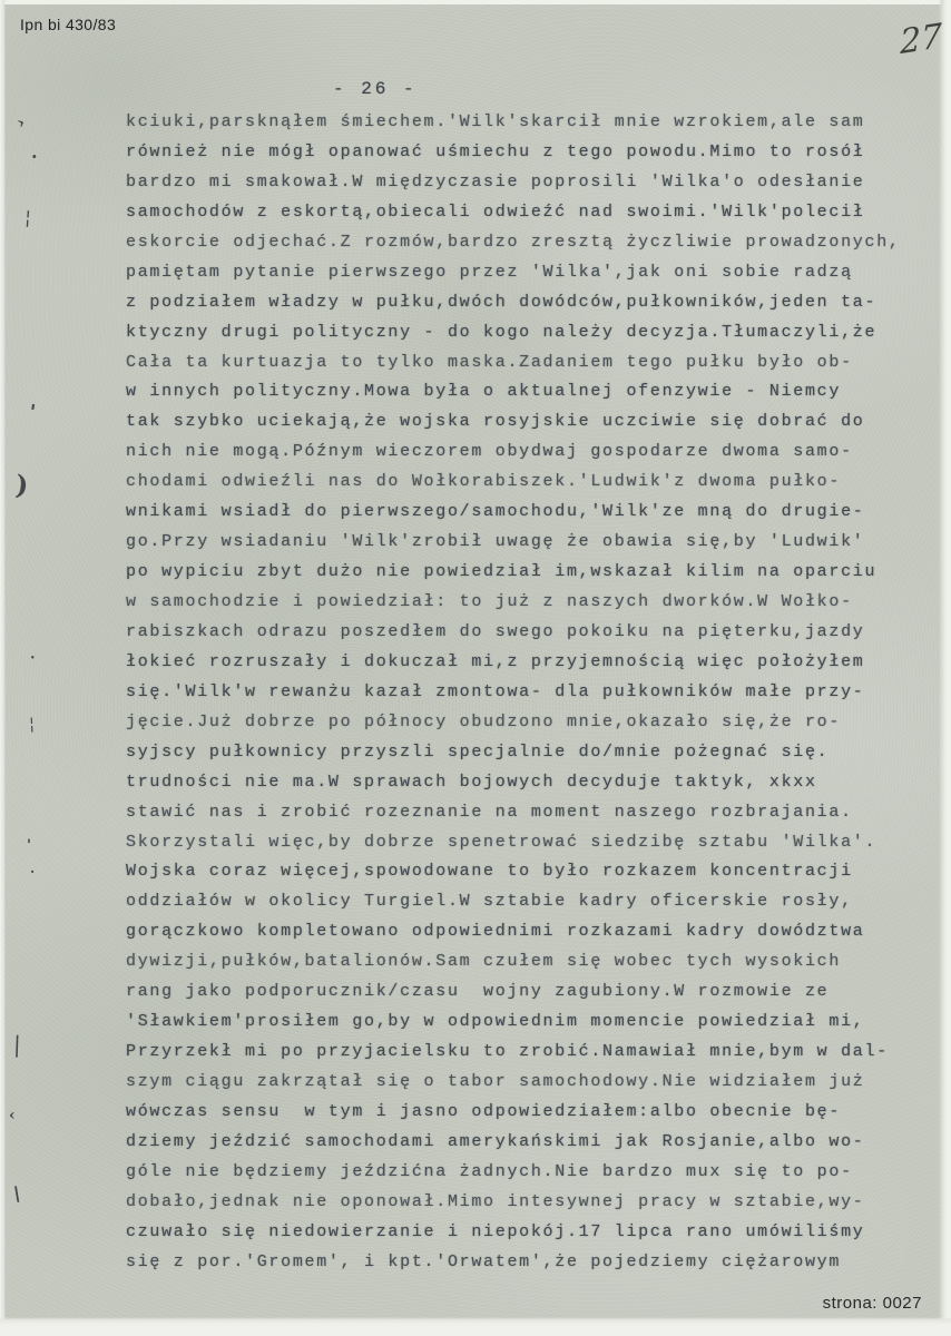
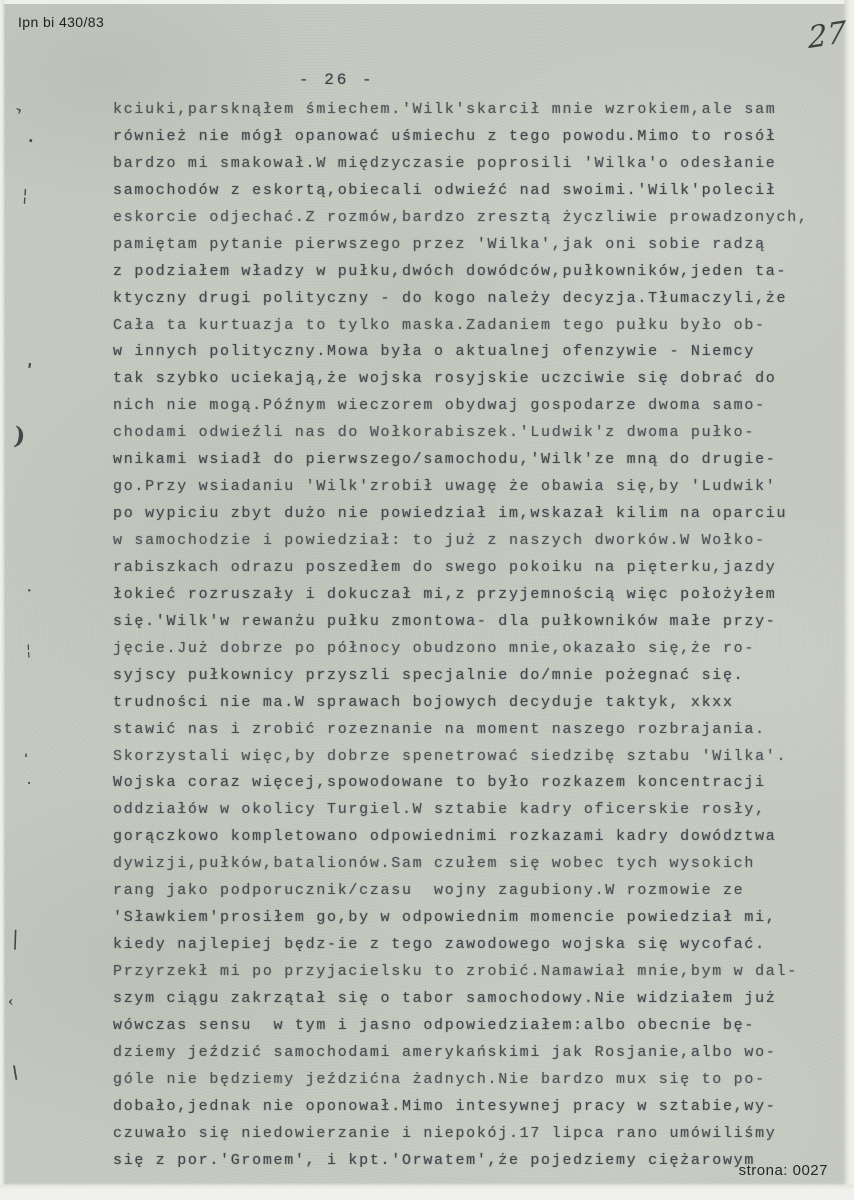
  Ipn bi 430/83
  - 26 -
  kciuki,parsknąłem śmiechem.'Wilk'skarcił mnie wzrokiem,ale sam
  również nie mógł opanować uśmiechu z tego powodu.Mimo to rosół
  bardzo mi smakował.W międzyczasie poprosili 'Wilka'o odesłanie
  samochodów z eskortą,obiecali odwieźć nad swoimi.'Wilk'polecił
  eskorcie odjechać.Z rozmów,bardzo zresztą życzliwie prowadzonych,
  pamiętam pytanie pierwszego przez 'Wilka',jak oni sobie radzą
  z podziałem władzy w pułku,dwóch dowódców,pułkowników,jeden ta-
  ktyczny drugi polityczny - do kogo należy decyzja.Tłumaczyli,że
  Cała ta kurtuazja to tylko maska.Zadaniem tego pułku było ob-
  w innych polityczny.Mowa była o aktualnej ofenzywie - Niemcy
  tak szybko uciekają,że wojska rosyjskie uczciwie się dobrać do
  nich nie mogą.Późnym wieczorem obydwaj gospodarze dwoma samo-
  chodami odwieźli nas do Wołkorabiszek.'Ludwik'z dwoma pułko-
  wnikami wsiadł do pierwszego/samochodu,'Wilk'ze mną do drugie-
  go.Przy wsiadaniu 'Wilk'zrobił uwagę że obawia się,by 'Ludwik'
  po wypiciu zbyt dużo nie powiedział im,wskazał kilim na oparciu
  w samochodzie i powiedział: to już z naszych dworków.W Wołko-
  rabiszkach odrazu poszedłem do swego pokoiku na pięterku,jazdy
  łokieć rozruszały i dokuczał mi,z przyjemnością więc położyłem
- się.'Wilk'w rewanżu kazał zmontowa- dla pułkowników małe przy-
+ się.'Wilk'w rewanżu pułku zmontowa- dla pułkowników małe przy-
  jęcie.Już dobrze po północy obudzono mnie,okazało się,że ro-
  syjscy pułkownicy przyszli specjalnie do/mnie pożegnać się.
  trudności nie ma.W sprawach bojowych decyduje taktyk, xkxx
  stawić nas i zrobić rozeznanie na moment naszego rozbrajania.
  Skorzystali więc,by dobrze spenetrować siedzibę sztabu 'Wilka'.
  Wojska coraz więcej,spowodowane to było rozkazem koncentracji
  oddziałów w okolicy Turgiel.W sztabie kadry oficerskie rosły,
  gorączkowo kompletowano odpowiednimi rozkazami kadry dowództwa
  dywizji,pułków,batalionów.Sam czułem się wobec tych wysokich
  rang jako podporucznik/czasu wojny zagubiony.W rozmowie ze
  'Sławkiem'prosiłem go,by w odpowiednim momencie powiedział mi,
+ kiedy najlepiej będz-ie z tego zawodowego wojska się wycofać.
  Przyrzekł mi po przyjacielsku to zrobić.Namawiał mnie,bym w dal-
  szym ciągu zakrzątał się o tabor samochodowy.Nie widziałem już
  wówczas sensu w tym i jasno odpowiedziałem:albo obecnie bę-
  dziemy jeździć samochodami amerykańskimi jak Rosjanie,albo wo-
  góle nie będziemy jeździćna żadnych.Nie bardzo mux się to po-
  dobało,jednak nie oponował.Mimo intesywnej pracy w sztabie,wy-
  czuwało się niedowierzanie i niepokój.17 lipca rano umówiliśmy
  się z por.'Gromem', i kpt.'Orwatem',że pojedziemy ciężarowym
  ·
  ·
  '
  ·
  ‹
  strona: 0027
